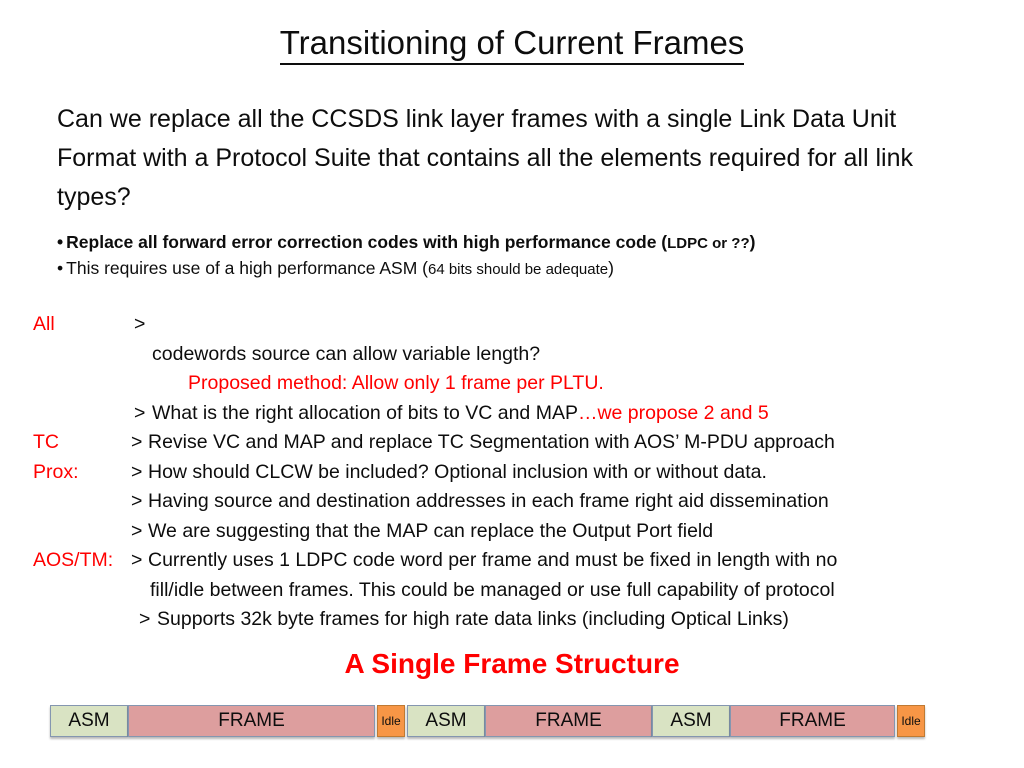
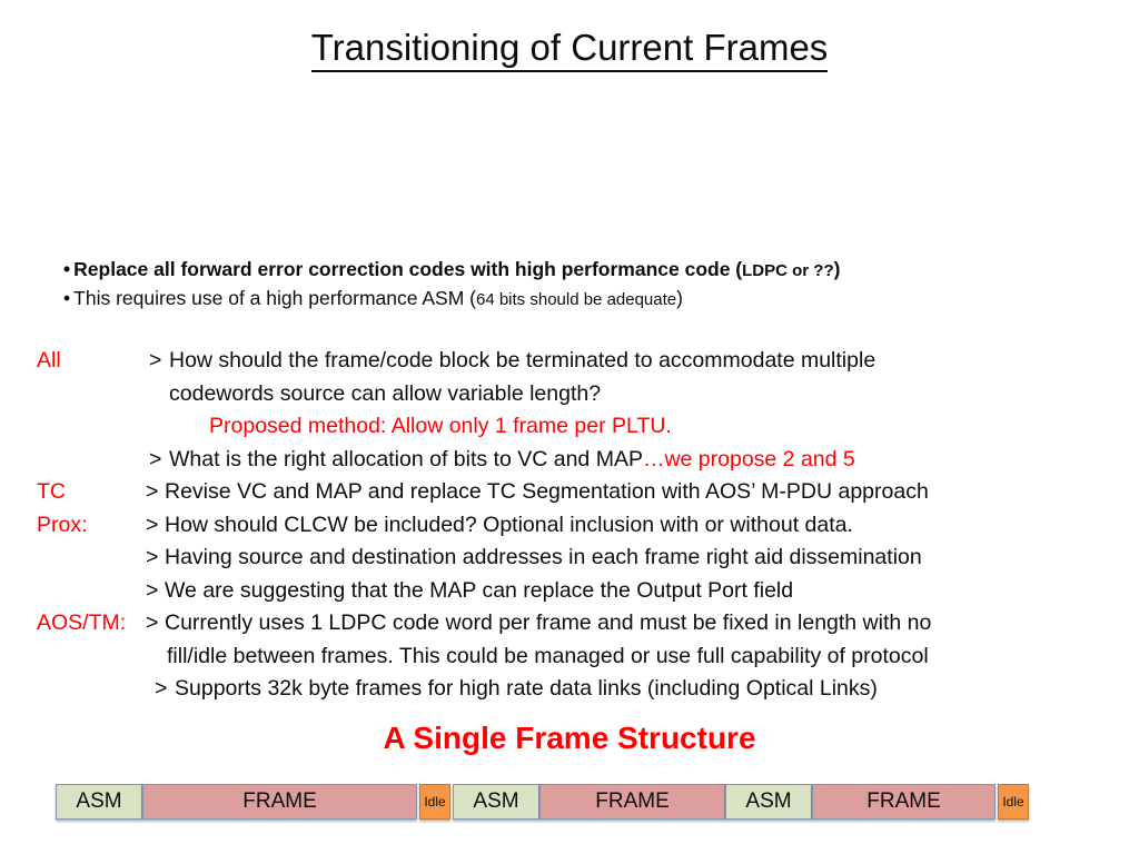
  Transitioning of Current Frames
- Can we replace all the CCSDS link layer frames with a single Link Data Unit Format with a Protocol Suite that contains all the elements required for all link types?
  • Replace all forward error correction codes with high performance code (LDPC or ??)
  • This requires use of a high performance ASM (64 bits should be adequate)
  All
  >
+ How should the frame/code block be terminated to accommodate multiple
  codewords source can allow variable length?
  Proposed method: Allow only 1 frame per PLTU.
  >
  What is the right allocation of bits to VC and MAP…we propose 2 and 5
  TC
  >
  Revise VC and MAP and replace TC Segmentation with AOS’ M-PDU approach
  Prox:
  >
  How should CLCW be included? Optional inclusion with or without data.
  >
  Having source and destination addresses in each frame right aid dissemination
  >
  We are suggesting that the MAP can replace the Output Port field
  AOS/TM:
  >
  Currently uses 1 LDPC code word per frame and must be fixed in length with no
  fill/idle between frames. This could be managed or use full capability of protocol
  >
  Supports 32k byte frames for high rate data links (including Optical Links)
  A Single Frame Structure
  ASM
  FRAME
  Idle
  ASM
  FRAME
  ASM
  FRAME
  Idle
